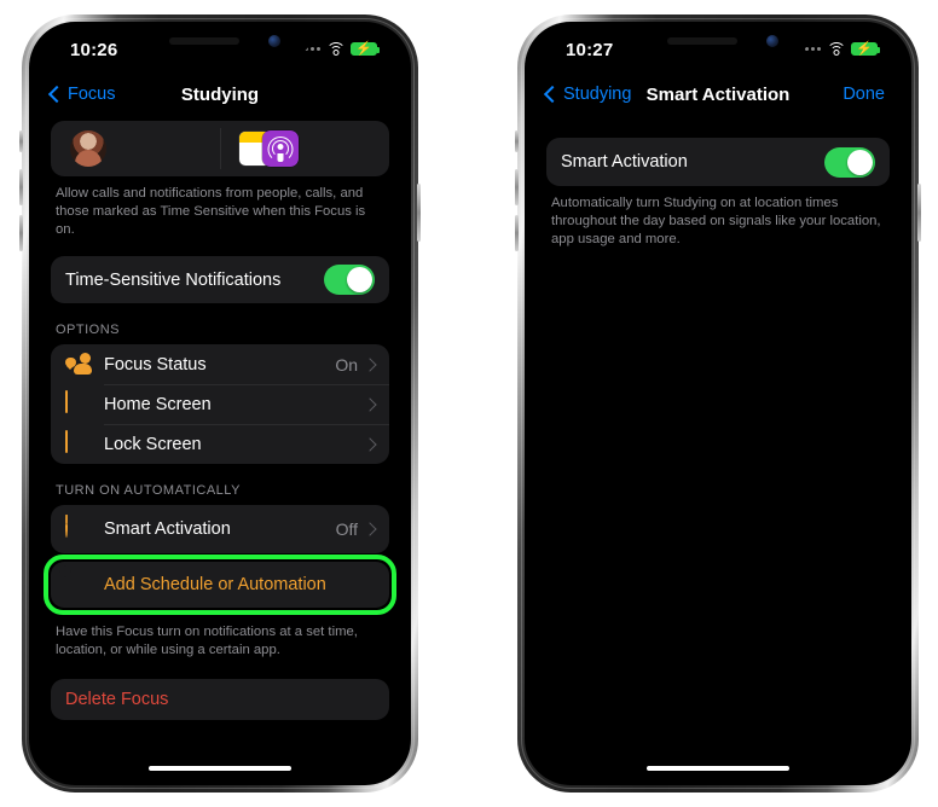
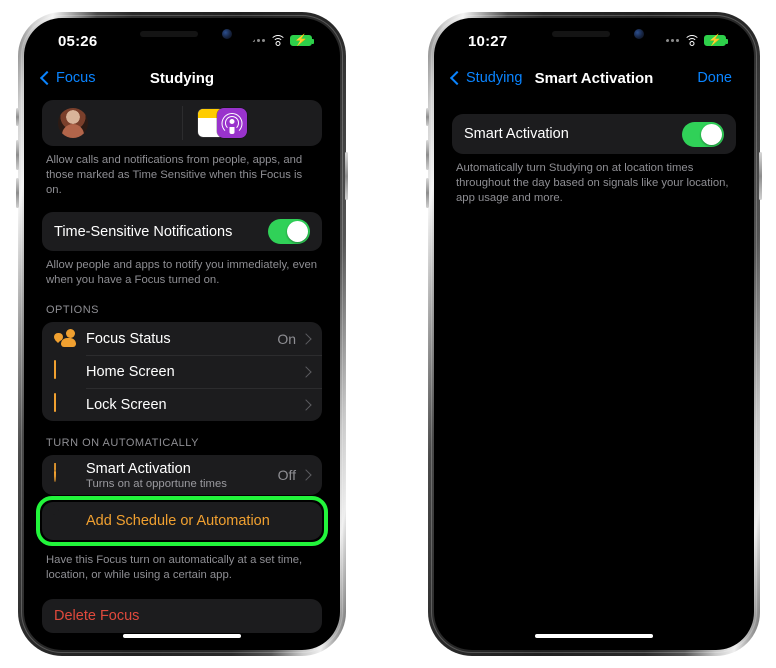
- 10:26
+ 05:26
  ⚡
  Focus
  Studying
- Allow calls and notifications from people, calls, and those marked as Time Sensitive when this Focus is on.
+ Allow calls and notifications from people, apps, and those marked as Time Sensitive when this Focus is on.
  Time-Sensitive Notifications
+ Allow people and apps to notify you immediately, even when you have a Focus turned on.
  OPTIONS
  Focus Status
  On
  Home Screen
  Lock Screen
  TURN ON AUTOMATICALLY
  Smart Activation
+ Turns on at opportune times
  Off
  Add Schedule or Automation
- Have this Focus turn on notifications at a set time, location, or while using a certain app.
+ Have this Focus turn on automatically at a set time, location, or while using a certain app.
  Delete Focus
  10:27
  ⚡
  Studying
  Smart Activation
  Done
  Smart Activation
  Automatically turn Studying on at location times throughout the day based on signals like your location, app usage and more.
